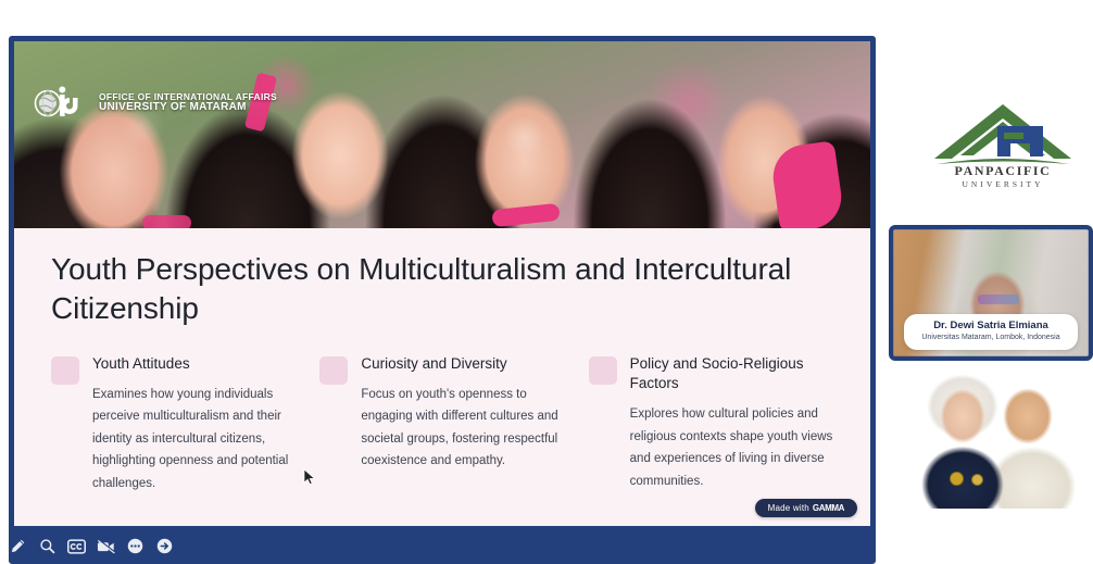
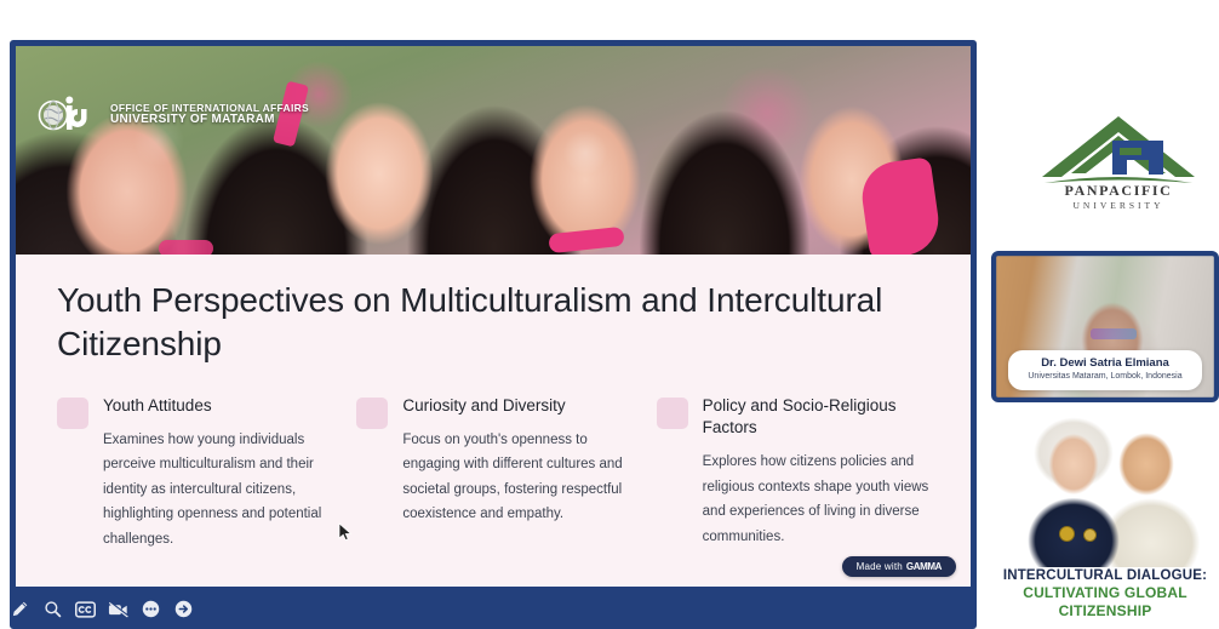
  OFFICE OF INTERNATIONAL AFFAIRS
  UNIVERSITY OF MATARAM
  Youth Perspectives on Multiculturalism and Intercultural Citizenship
  Youth Attitudes
  Examines how young individuals perceive multiculturalism and their identity as intercultural citizens, highlighting openness and potential challenges.
  Curiosity and Diversity
  Focus on youth's openness to engaging with different cultures and societal groups, fostering respectful coexistence and empathy.
  Policy and Socio-Religious Factors
- Explores how cultural policies and religious contexts shape youth views and experiences of living in diverse communities.
+ Explores how citizens policies and religious contexts shape youth views and experiences of living in diverse communities.
  Made with
  GAMMA
  PANPACIFIC
  UNIVERSITY
  Dr. Dewi Satria Elmiana
+ INTERCULTURAL DIALOGUE:
+ CULTIVATING GLOBAL CITIZENSHIP
